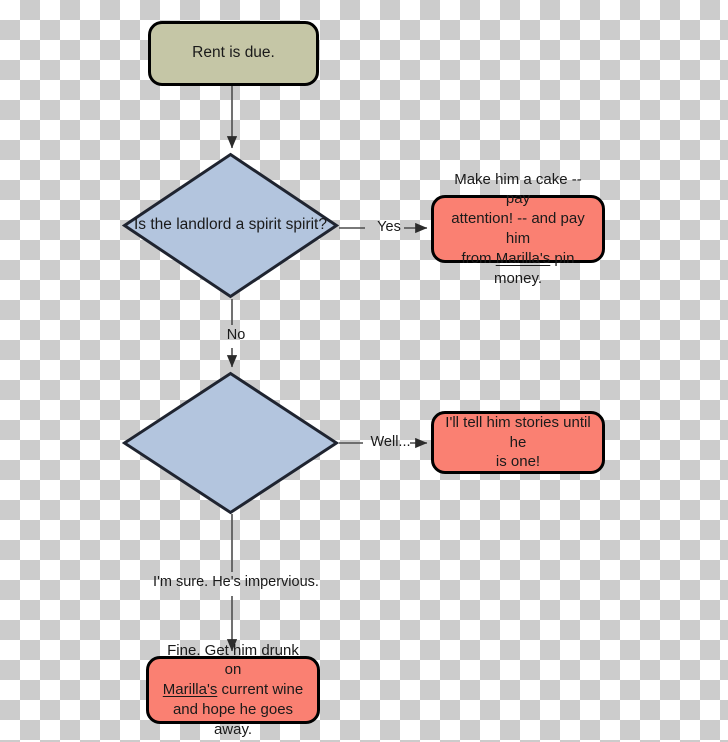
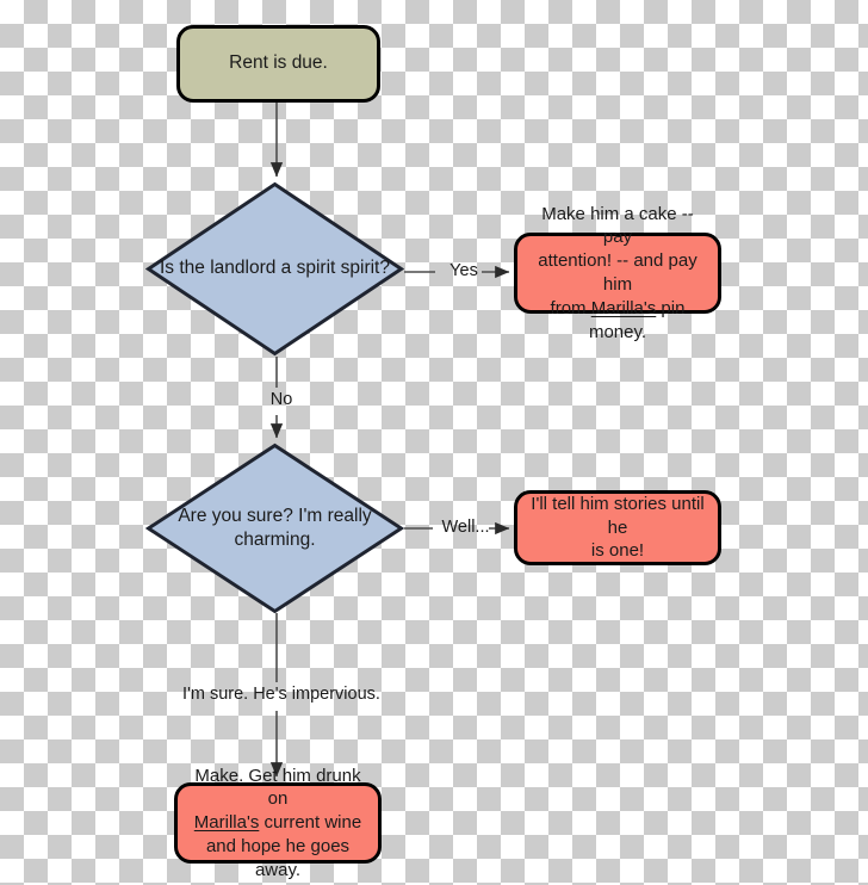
  Rent is due.
  Is the landlord a spirit spirit?
  Make him a cake -- pay
  attention! -- and pay him
  from Marilla's pin money.
+ Are you sure? I'm really charming.
  I'll tell him stories until he
  is one!
- Fine. Get him drunk on
+ Make. Get him drunk on
  Marilla's current wine
  and hope he goes away.
  Yes
  No
  Well...
  I'm sure. He's impervious.
